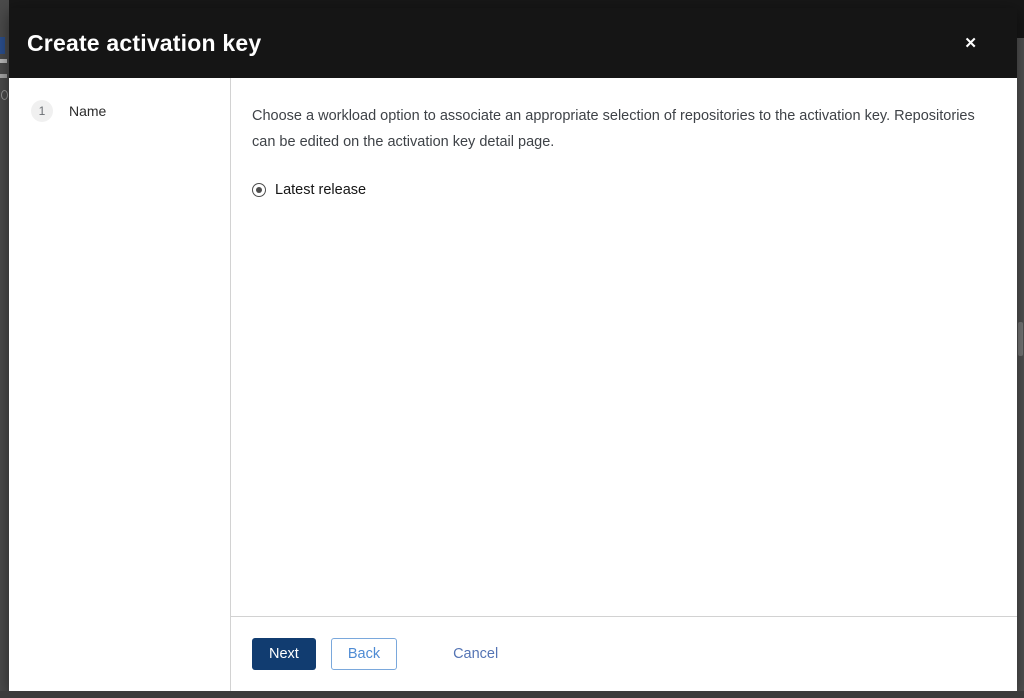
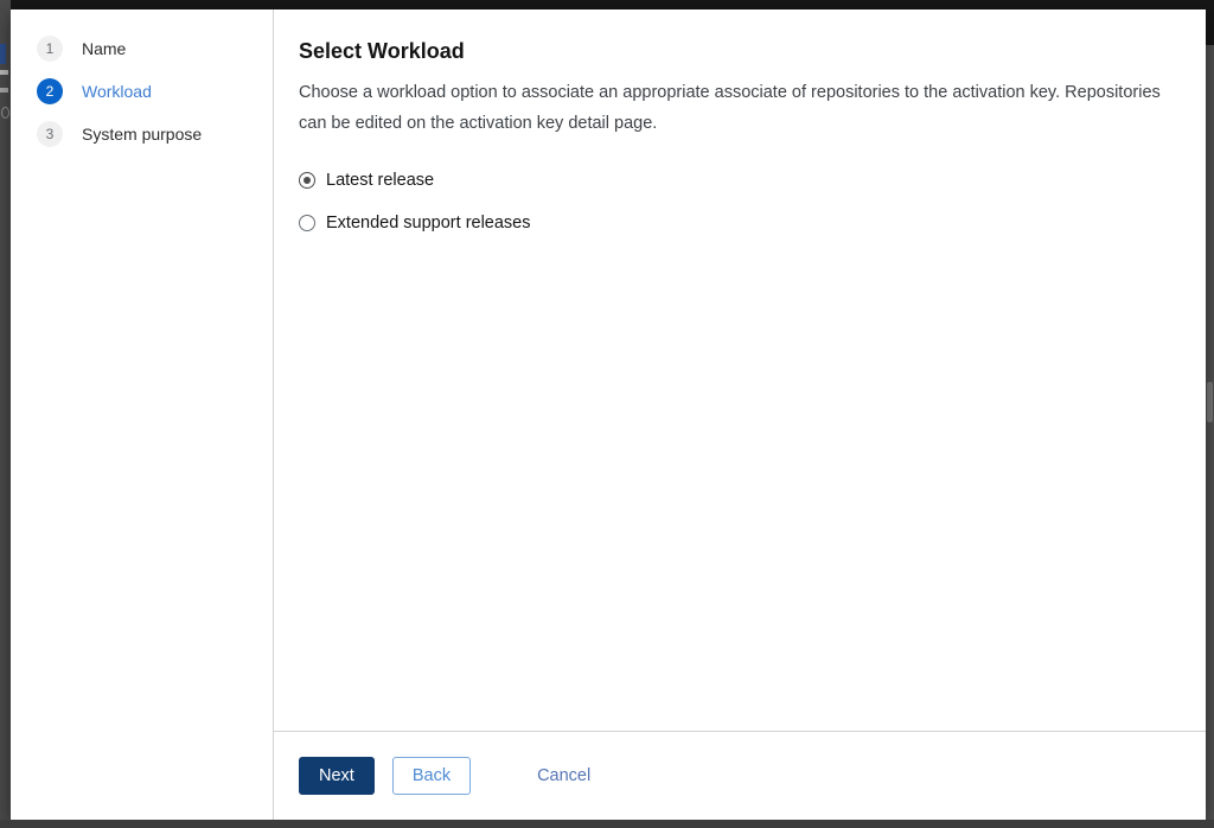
- Create activation key
- ✕
  1
  Name
+ 2
+ Workload
+ 3
+ System purpose
+ Select Workload
- Choose a workload option to associate an appropriate selection of repositories to the activation key. Repositories can be edited on the activation key detail page.
+ Choose a workload option to associate an appropriate associate of repositories to the activation key. Repositories can be edited on the activation key detail page.
  Latest release
+ Extended support releases
  Next
  Back
  Cancel
